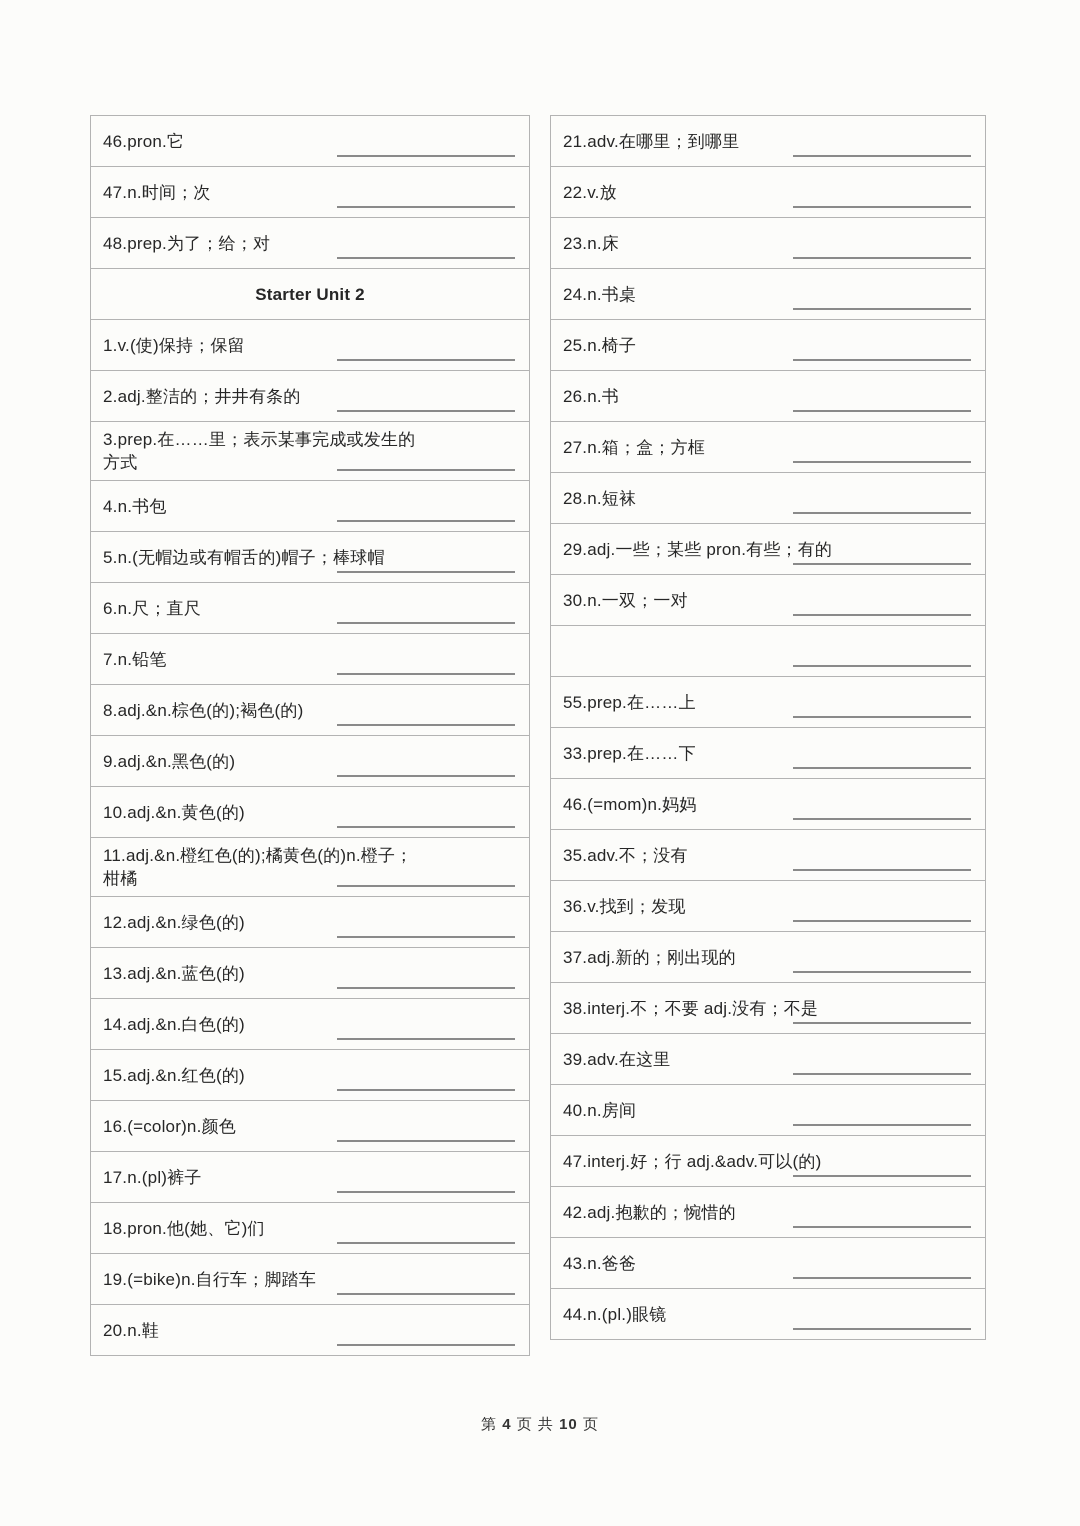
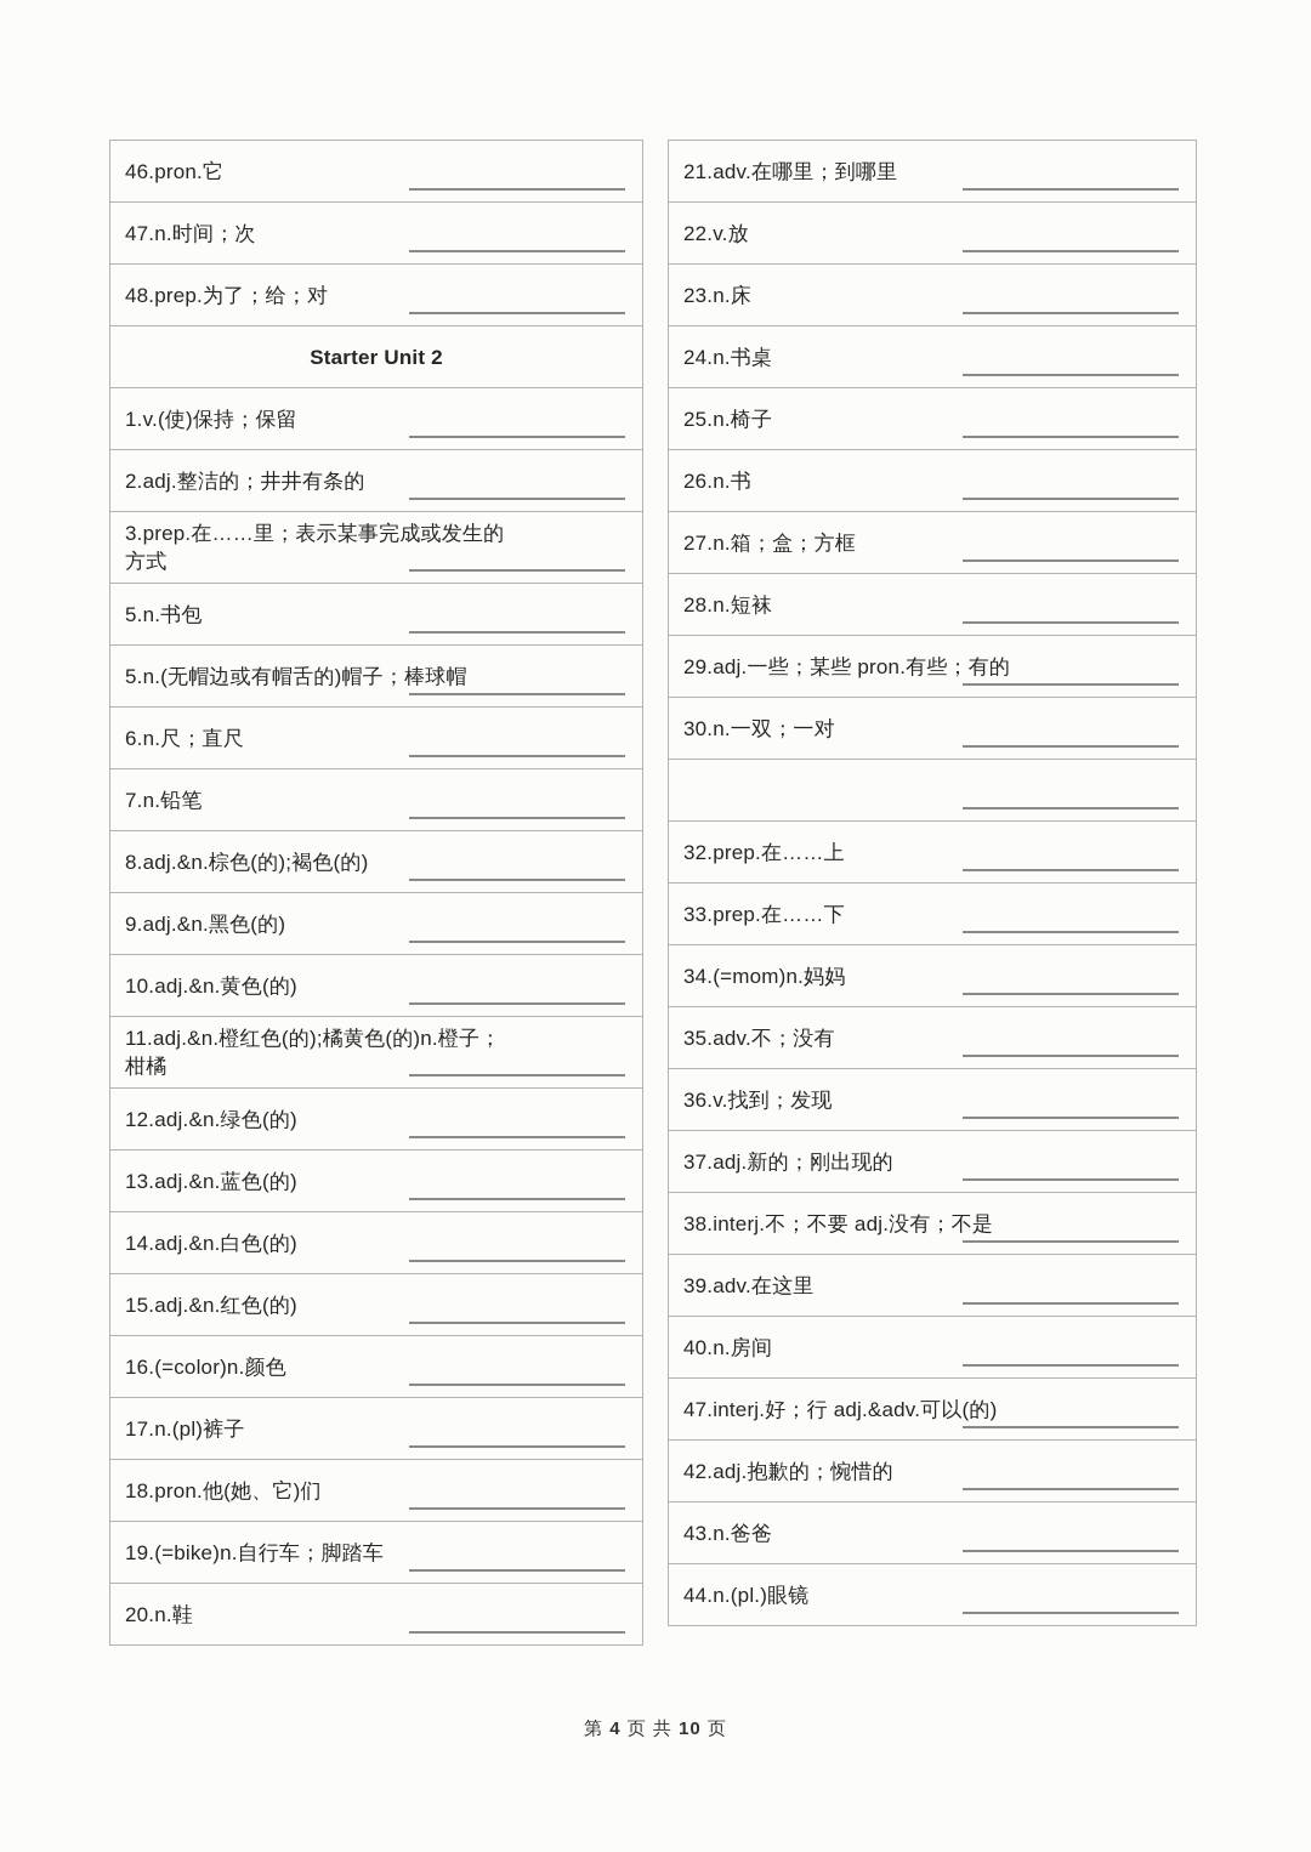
  46.pron.它
  47.n.时间；次
  48.prep.为了；给；对
  Starter Unit 2
  1.v.(使)保持；保留
  2.adj.整洁的；井井有条的
  3.prep.在……里；表示某事完成或发生的方式
- 4.n.书包
+ 5.n.书包
  5.n.(无帽边或有帽舌的)帽子；棒球帽
  6.n.尺；直尺
  7.n.铅笔
  8.adj.&n.棕色(的);褐色(的)
  9.adj.&n.黑色(的)
  10.adj.&n.黄色(的)
  11.adj.&n.橙红色(的);橘黄色(的)n.橙子；柑橘
  12.adj.&n.绿色(的)
  13.adj.&n.蓝色(的)
  14.adj.&n.白色(的)
  15.adj.&n.红色(的)
  16.(=color)n.颜色
  17.n.(pl)裤子
  18.pron.他(她、它)们
  19.(=bike)n.自行车；脚踏车
  20.n.鞋
  21.adv.在哪里；到哪里
  22.v.放
  23.n.床
  24.n.书桌
  25.n.椅子
  26.n.书
  27.n.箱；盒；方框
  28.n.短袜
  29.adj.一些；某些 pron.有些；有的
  30.n.一双；一对
- 55.prep.在……上
+ 32.prep.在……上
  33.prep.在……下
- 46.(=mom)n.妈妈
+ 34.(=mom)n.妈妈
  35.adv.不；没有
  36.v.找到；发现
  37.adj.新的；刚出现的
  38.interj.不；不要 adj.没有；不是
  39.adv.在这里
  40.n.房间
  47.interj.好；行 adj.&adv.可以(的)
  42.adj.抱歉的；惋惜的
  43.n.爸爸
  44.n.(pl.)眼镜
  第 4 页 共 10 页
